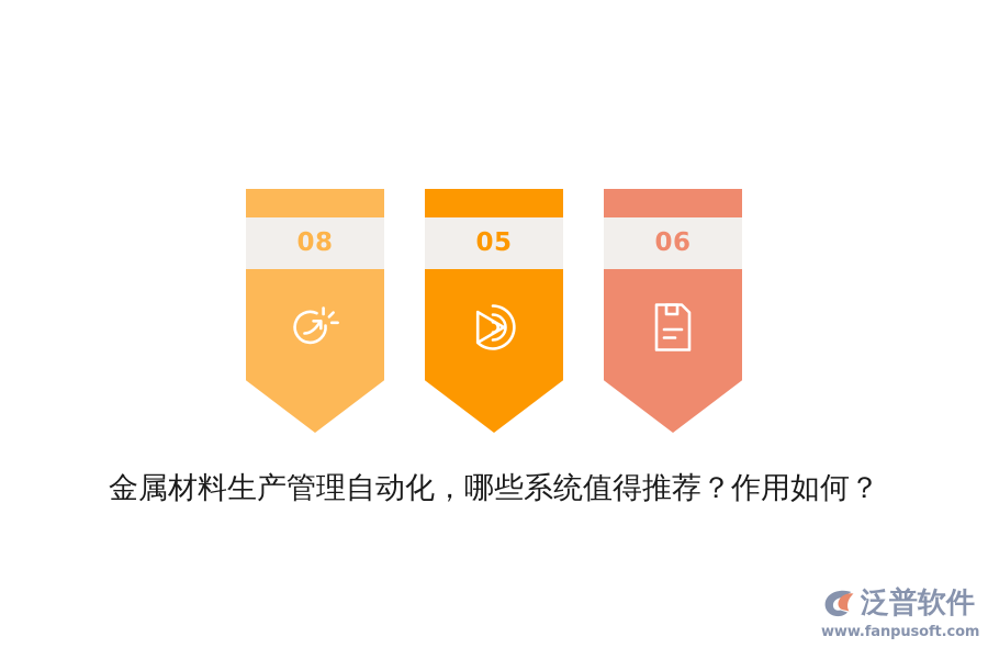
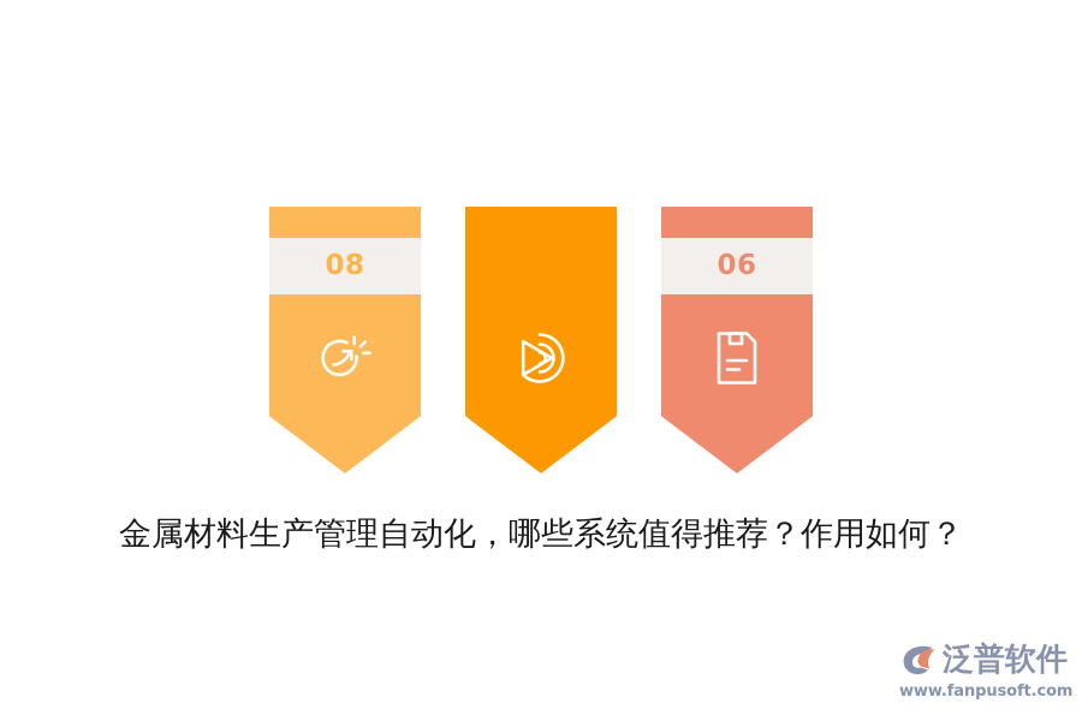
  08
- 05
  06
  金属材料生产管理自动化，哪些系统值得推荐？作用如何？
  泛普软件
  www.fanpusoft.com
